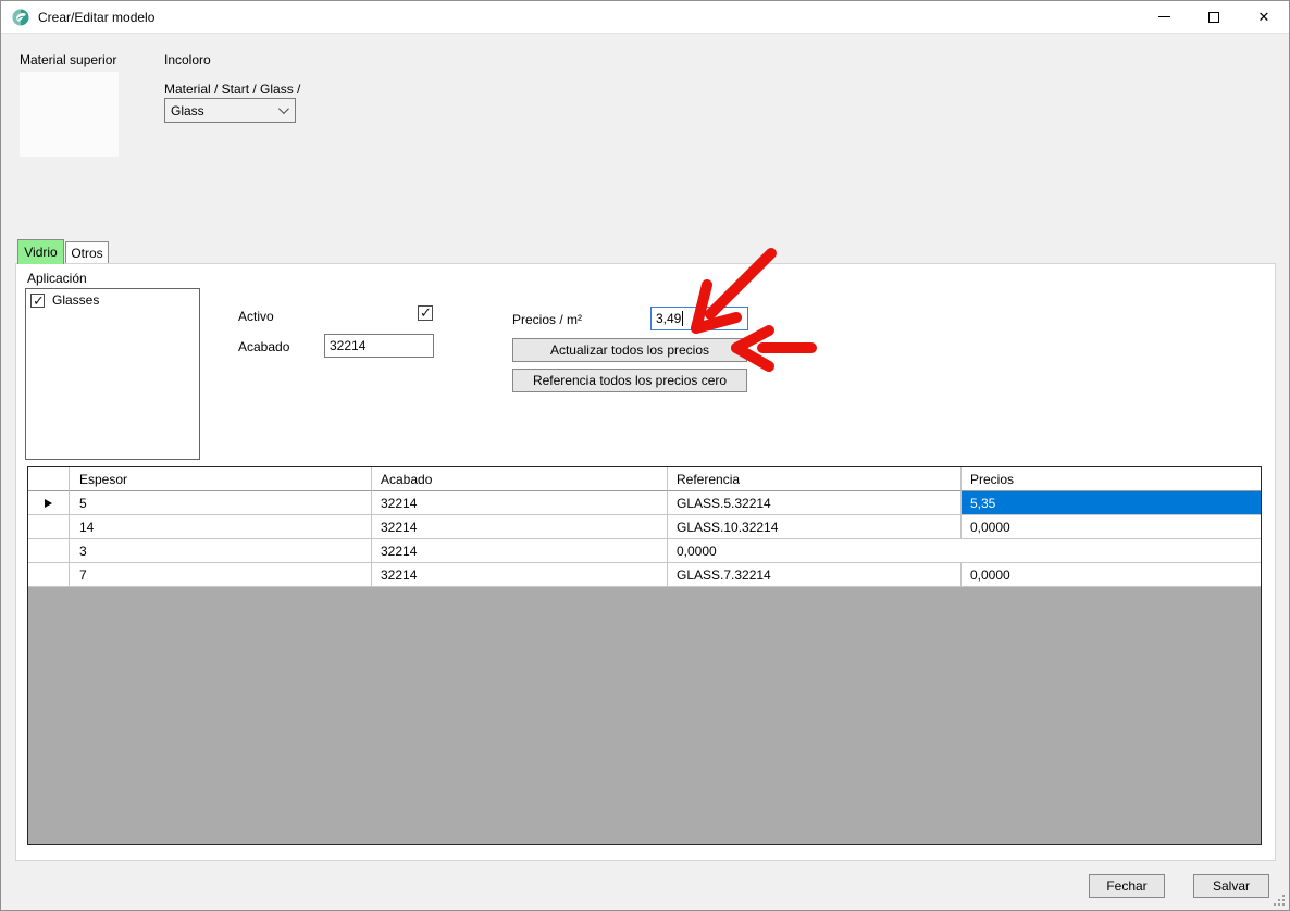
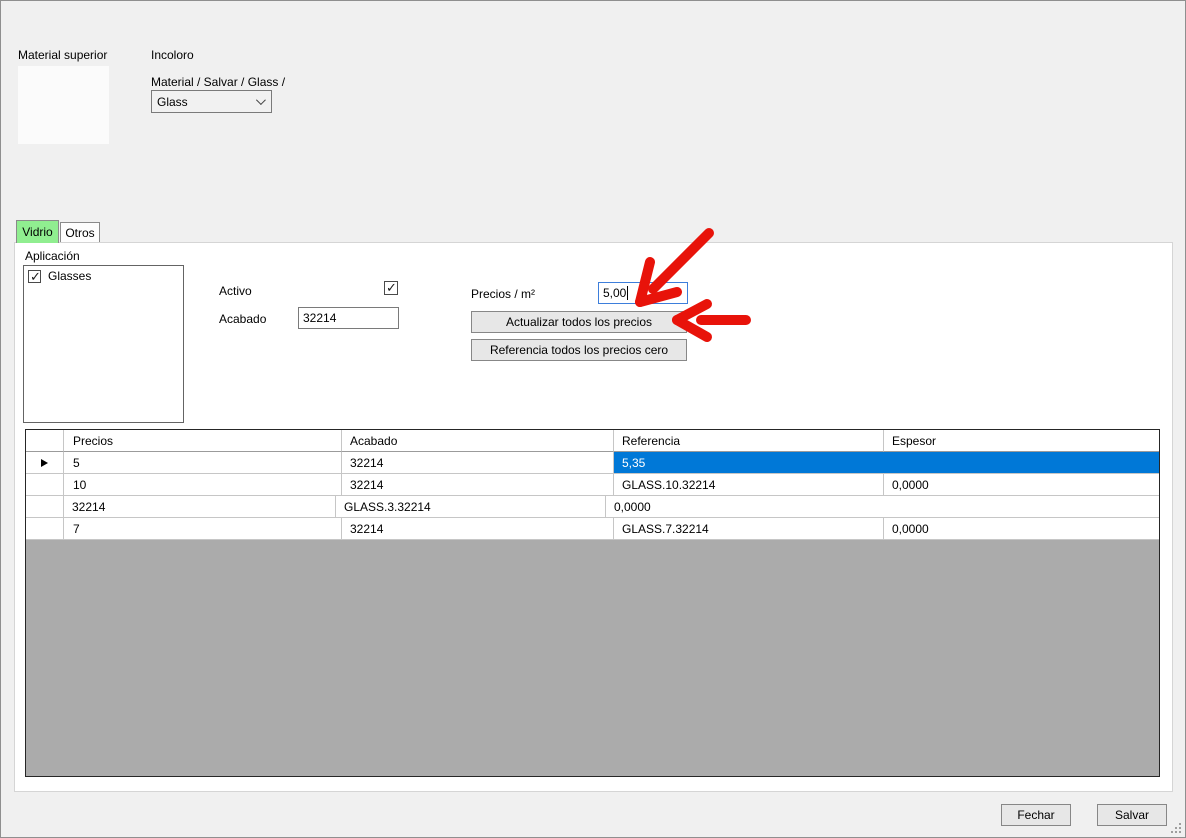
- Crear/Editar modelo
- ✕
  Material superior
  Incoloro
- Material / Start / Glass /
+ Material / Salvar / Glass /
  Glass
  Vidrio
  Otros
  Aplicación
  Glasses
  Activo
  Acabado
  32214
  Precios / m²
- 3,49
+ 5,00
  Actualizar todos los precios
  Referencia todos los precios cero
- Espesor
+ Precios
  Acabado
  Referencia
- Precios
+ Espesor
  5
  32214
- GLASS.5.32214
  5,35
- 14
+ 10
  32214
  GLASS.10.32214
  0,0000
- 3
  32214
+ GLASS.3.32214
  0,0000
  7
  32214
  GLASS.7.32214
  0,0000
  Fechar
  Salvar
